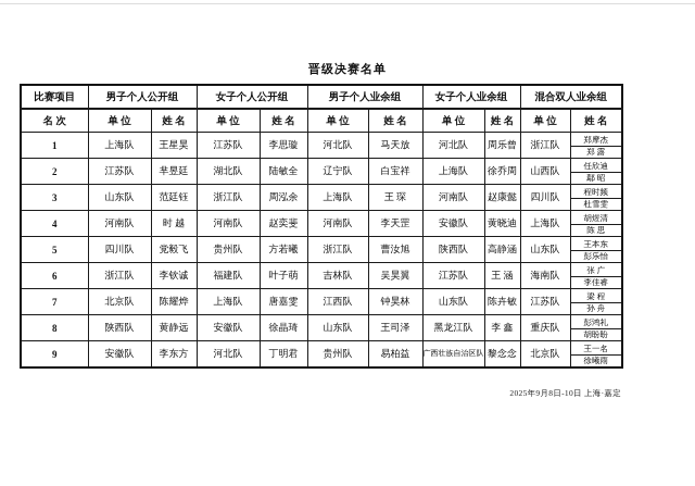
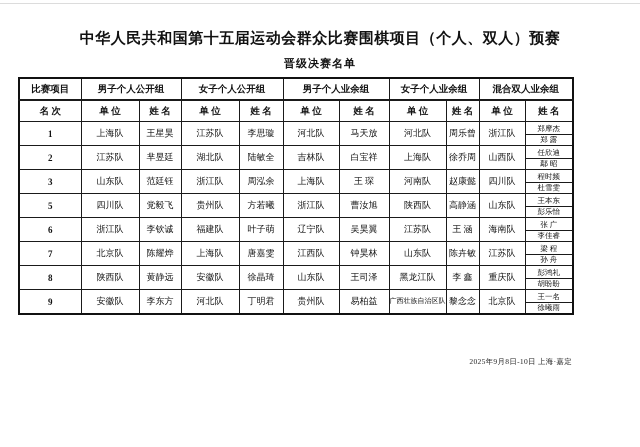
+ 中华人民共和国第十五届运动会群众比赛围棋项目（个人、双人）预赛
  晋级决赛名单
  比赛项目	男子个人公开组	女子个人公开组	男子个人业余组	女子个人业余组	混合双人业余组
  名 次	单 位	姓 名	单 位	姓 名	单 位	姓 名	单 位	姓 名	单 位	姓 名
  1	上海队	王星昊	江苏队	李思璇	河北队	马天放	河北队	周乐曾	浙江队	郑摩杰郑 露
- 2	江苏队	芈昱廷	湖北队	陆敏全	辽宁队	白宝祥	上海队	徐乔周	山西队	任欣迪鄢 昭
+ 2	江苏队	芈昱廷	湖北队	陆敏全	吉林队	白宝祥	上海队	徐乔周	山西队	任欣迪鄢 昭
  3	山东队	范廷钰	浙江队	周泓余	上海队	王 琛	河南队	赵康懿	四川队	程时频杜雪雯
- 4	河南队	时 越	河南队	赵奕斐	河南队	李天罡	安徽队	黄晓迪	上海队	胡煜清陈 思
  5	四川队	党毅飞	贵州队	方若曦	浙江队	曹汝旭	陕西队	高静涵	山东队	王本东彭乐怡
- 6	浙江队	李钦诚	福建队	叶子萌	吉林队	吴昊翼	江苏队	王 涵	海南队	张 广李佳睿
+ 6	浙江队	李钦诚	福建队	叶子萌	辽宁队	吴昊翼	江苏队	王 涵	海南队	张 广李佳睿
  7	北京队	陈耀烨	上海队	唐嘉雯	江西队	钟昊林	山东队	陈卉敏	江苏队	梁 程孙 舟
  8	陕西队	黄静远	安徽队	徐晶琦	山东队	王司泽	黑龙江队	李 鑫	重庆队	彭鸿礼胡盼盼
  9	安徽队	李东方	河北队	丁明君	贵州队	易柏益	广西壮族自治区队	黎念念	北京队	王一名徐曦雨
  2025年9月8日-10日 上海·嘉定
